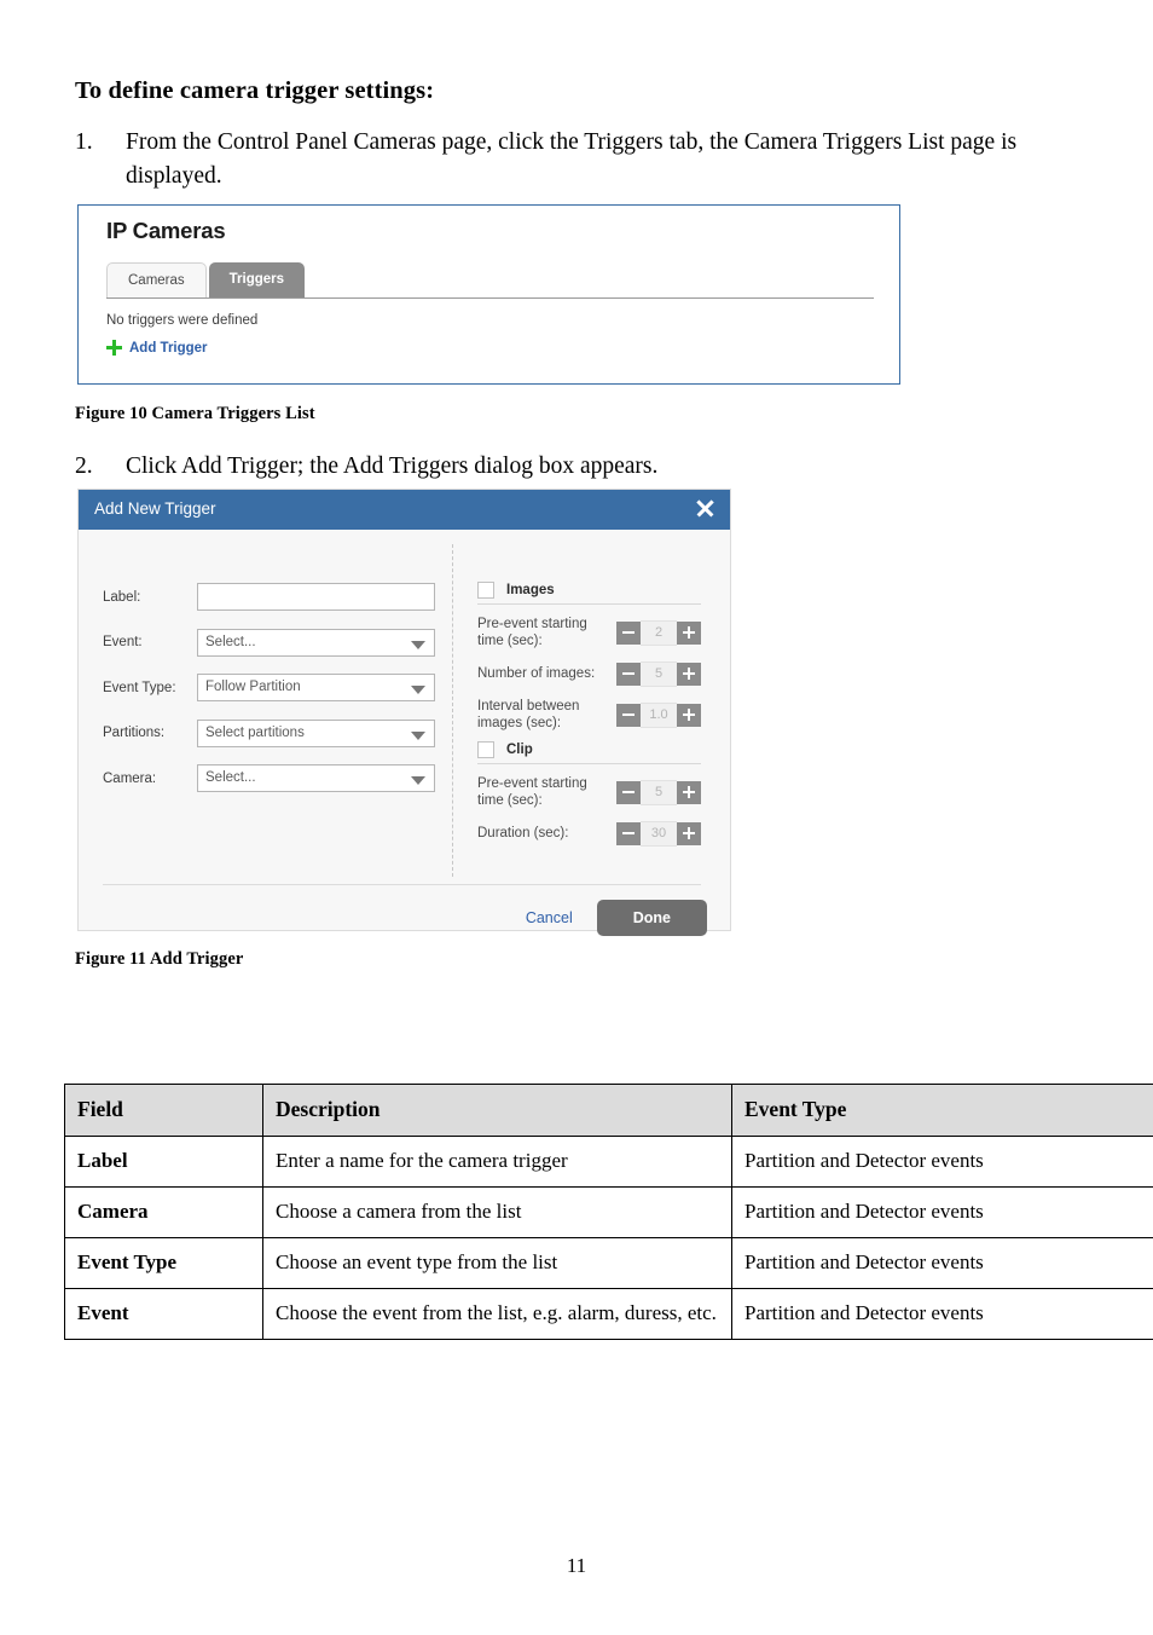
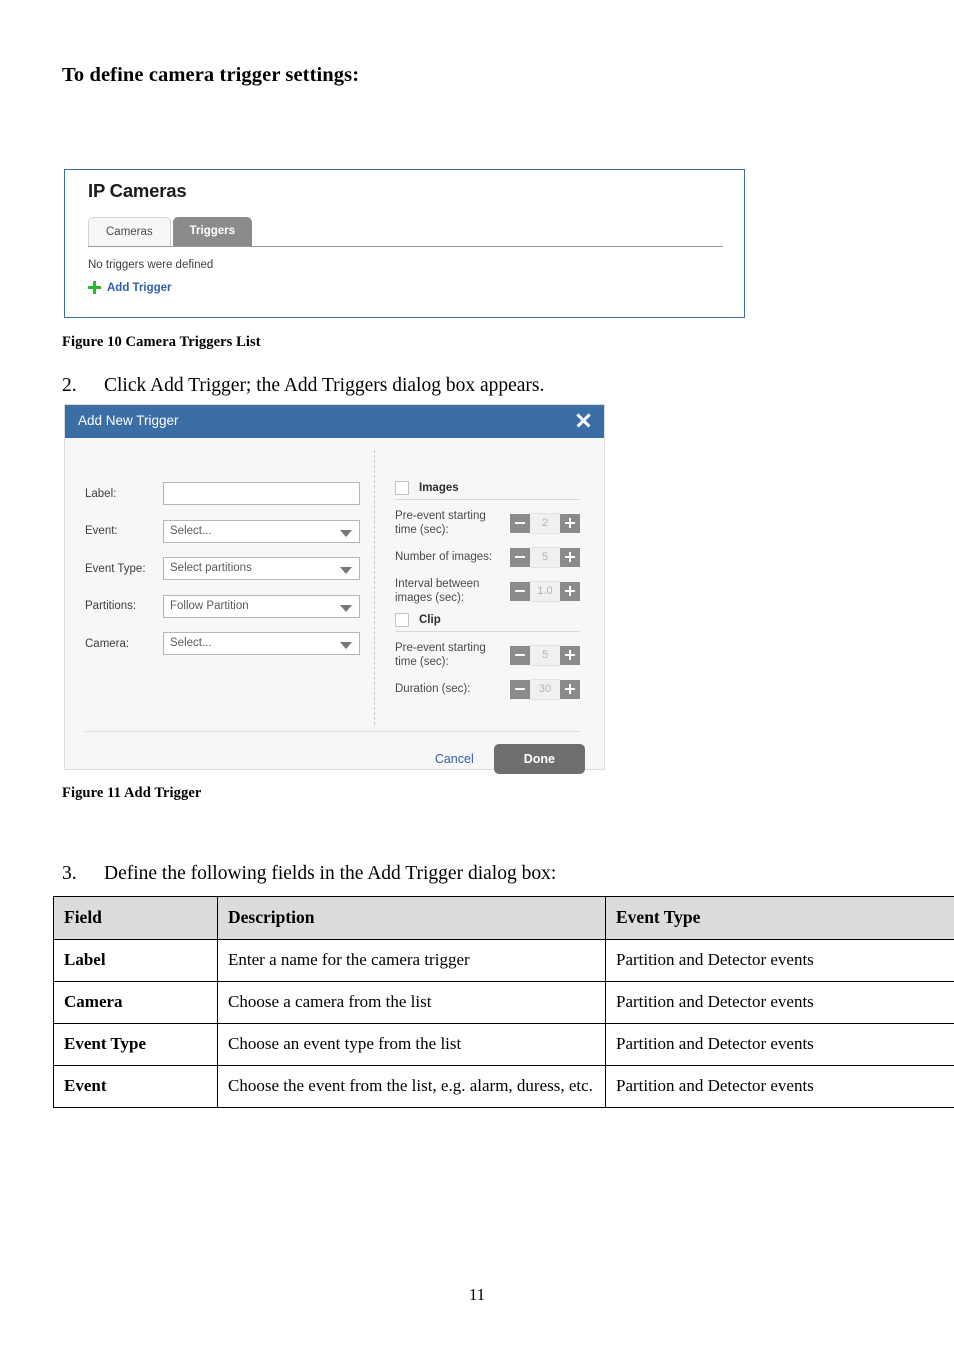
  To define camera trigger settings:
- 1.
- From the Control Panel Cameras page, click the Triggers tab, the Camera Triggers List page is displayed.
  IP Cameras
  Cameras
  Triggers
  No triggers were defined
  Add Trigger
  Figure 10 Camera Triggers List
  2.
  Click Add Trigger; the Add Triggers dialog box appears.
  Add New Trigger
  Label:
  Event:
  Select...
  Event Type:
- Follow Partition
+ Select partitions
  Partitions:
- Select partitions
+ Follow Partition
  Camera:
  Select...
  Images
  Pre-event starting time (sec):
  2
  Number of images:
  5
  Interval between images (sec):
  1.0
  Clip
  Pre-event starting time (sec):
  5
  Duration (sec):
  30
  Cancel
  Done
  Figure 11 Add Trigger
+ 3.
+ Define the following fields in the Add Trigger dialog box:
  Field	Description	Event Type
  Label	Enter a name for the camera trigger	Partition and Detector events
  Camera	Choose a camera from the list	Partition and Detector events
  Event Type	Choose an event type from the list	Partition and Detector events
  Event	Choose the event from the list, e.g. alarm, duress, etc.	Partition and Detector events
  11
